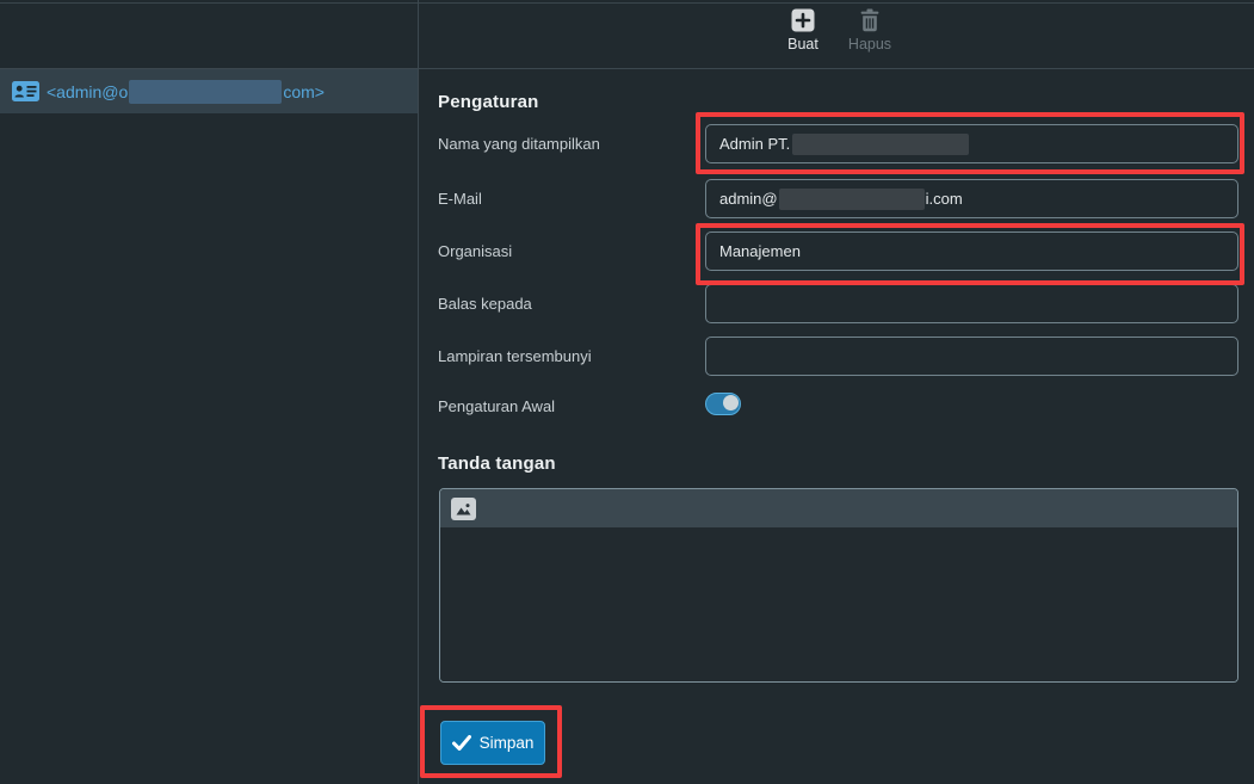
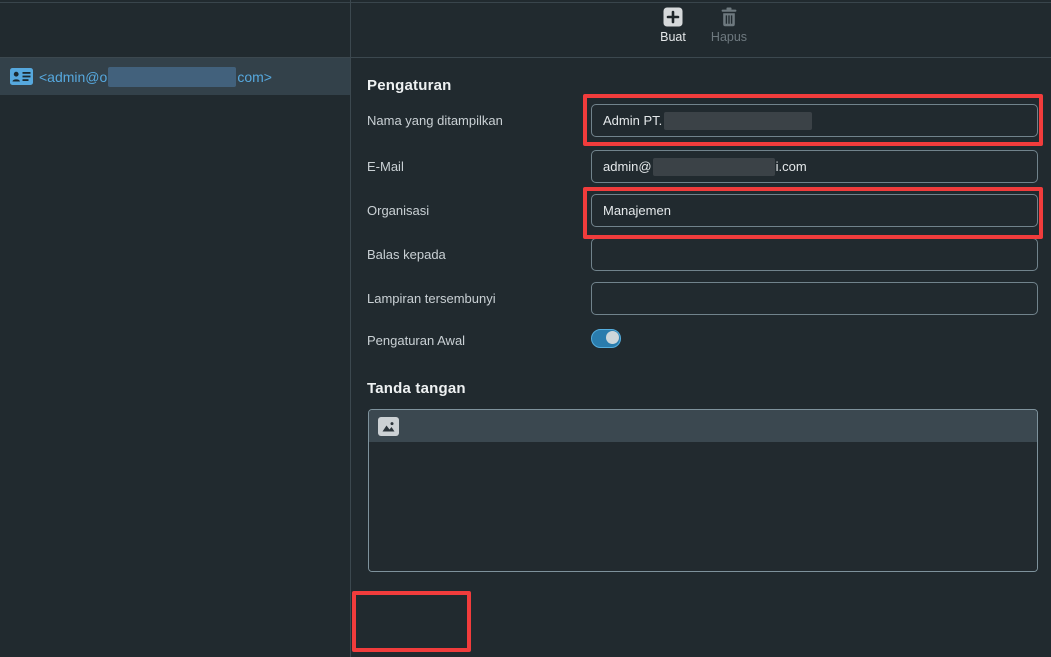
  <admin@o
  com>
  Buat
  Hapus
  Pengaturan
  Nama yang ditampilkan
  Admin PT.
  E-Mail
  admin@
  i.com
  Organisasi
  Manajemen
  Balas kepada
  Lampiran tersembunyi
  Pengaturan Awal
  Tanda tangan
- Simpan
